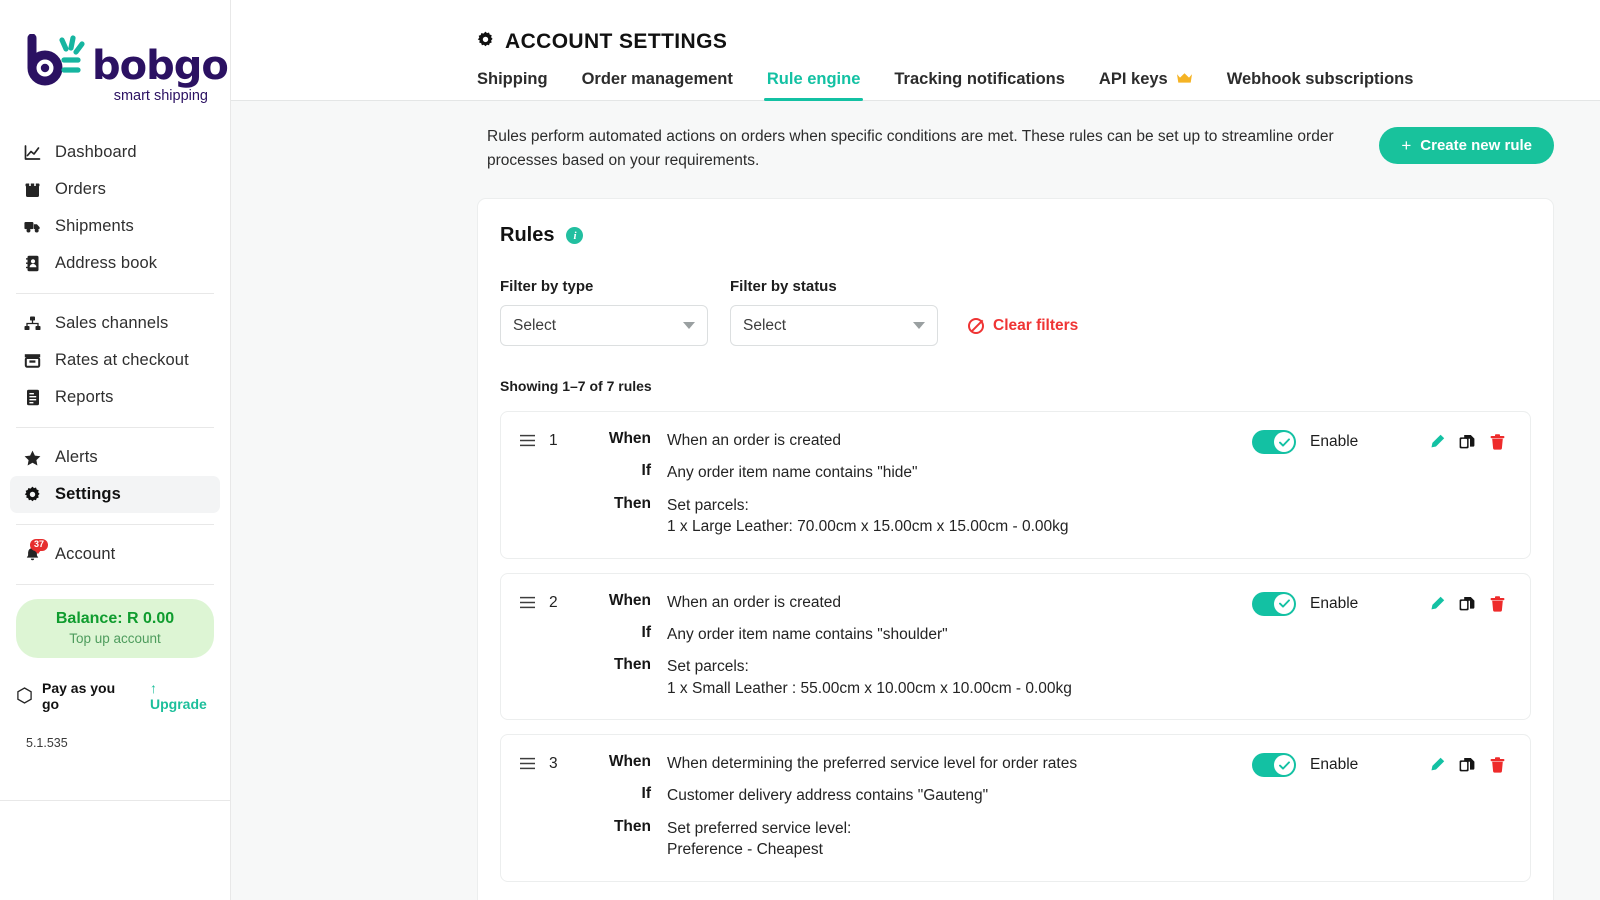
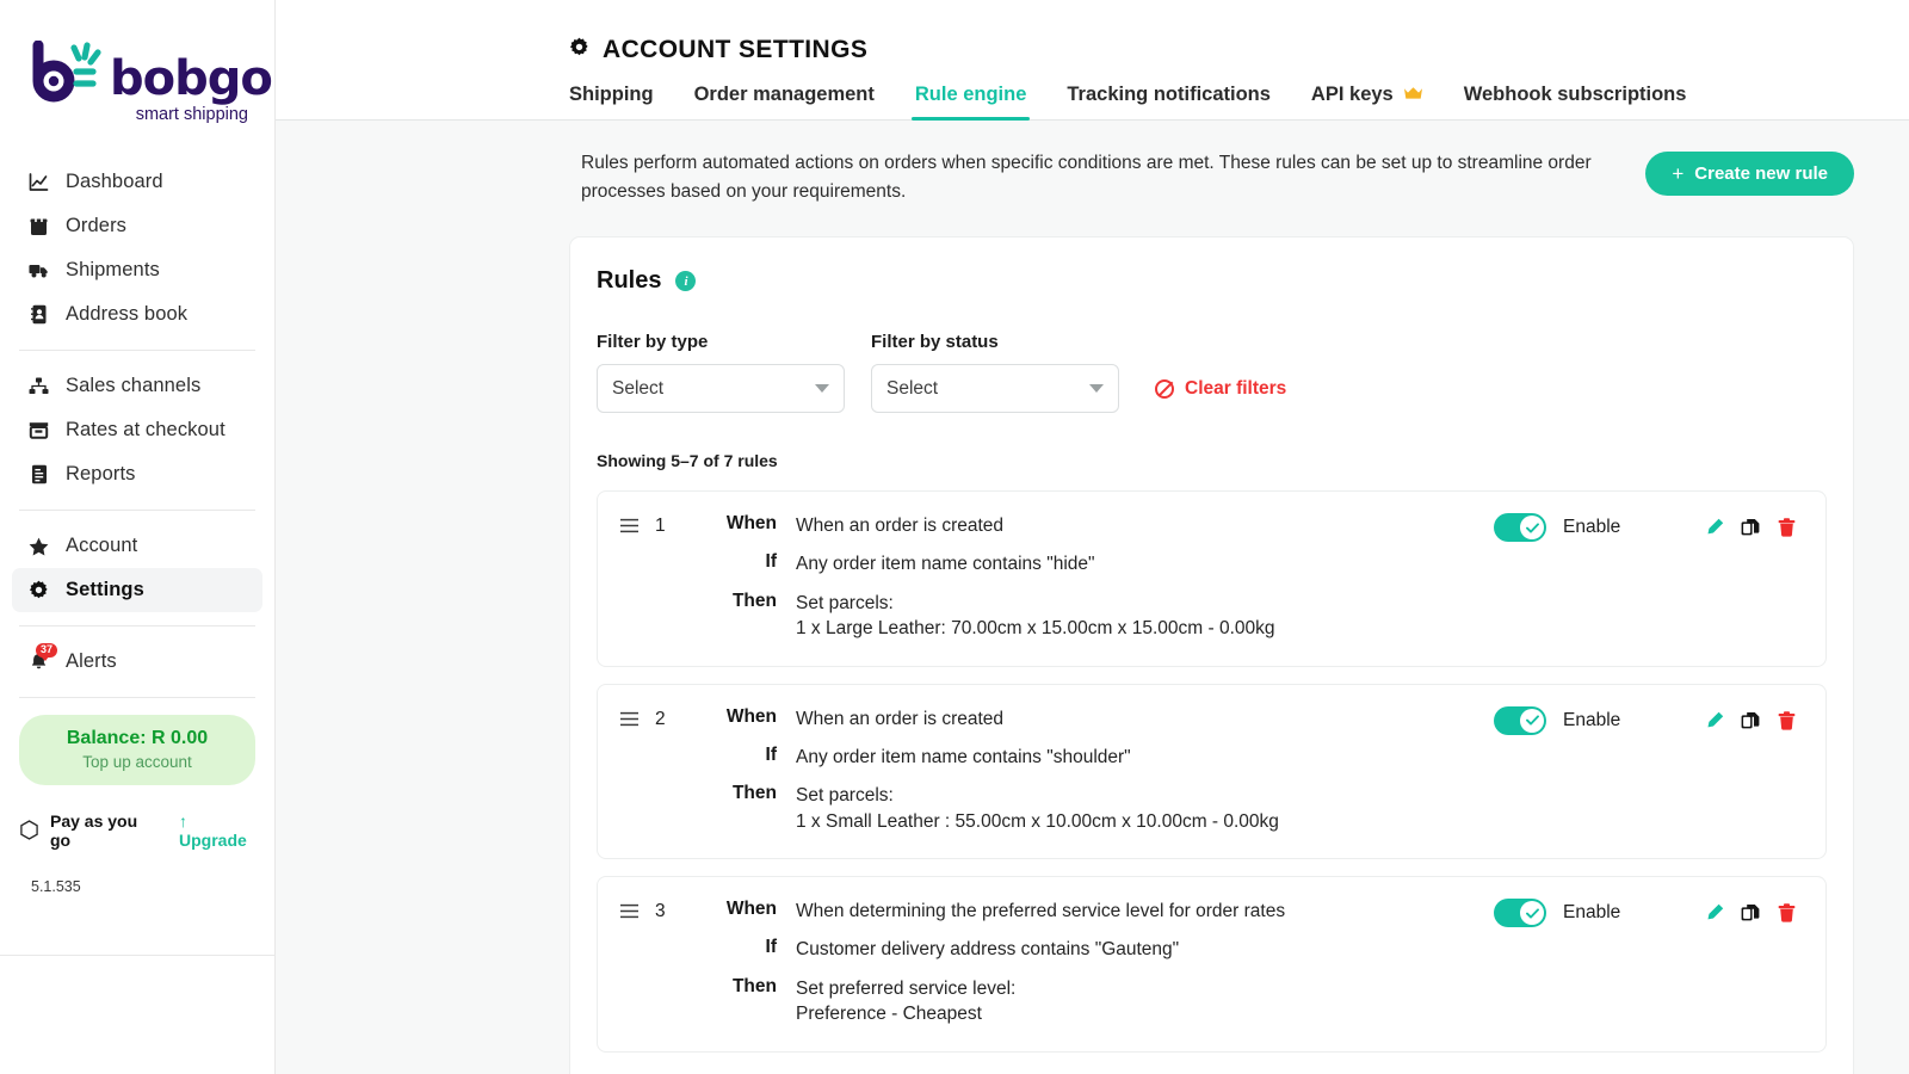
  bobgo
  smart shipping
  Dashboard
  Orders
  Shipments
  Address book
  Sales channels
  Rates at checkout
  Reports
- Alerts
+ Account
  Settings
  37
- Account
+ Alerts
  Balance: R 0.00
  Top up account
  Pay as you go
  ↑ Upgrade
  5.1.535
  ACCOUNT SETTINGS
  Shipping
  Order management
  Rule engine
  Tracking notifications
  API keys
  Webhook subscriptions
  Rules perform automated actions on orders when specific conditions are met. These rules can be set up to streamline order processes based on your requirements.
  +
  Create new rule
  Rules
  i
  Filter by type
  Select
  Filter by status
  Select
  Clear filters
- Showing 1–7 of 7 rules
+ Showing 5–7 of 7 rules
  1
  When
  When an order is created
  If
  Any order item name contains "hide"
  Then
  Set parcels:
  1 x Large Leather: 70.00cm x 15.00cm x 15.00cm - 0.00kg
  Enable
  2
  When
  When an order is created
  If
  Any order item name contains "shoulder"
  Then
  Set parcels:
  1 x Small Leather : 55.00cm x 10.00cm x 10.00cm - 0.00kg
  Enable
  3
  When
  When determining the preferred service level for order rates
  If
  Customer delivery address contains "Gauteng"
  Then
  Set preferred service level:
  Preference - Cheapest
  Enable
